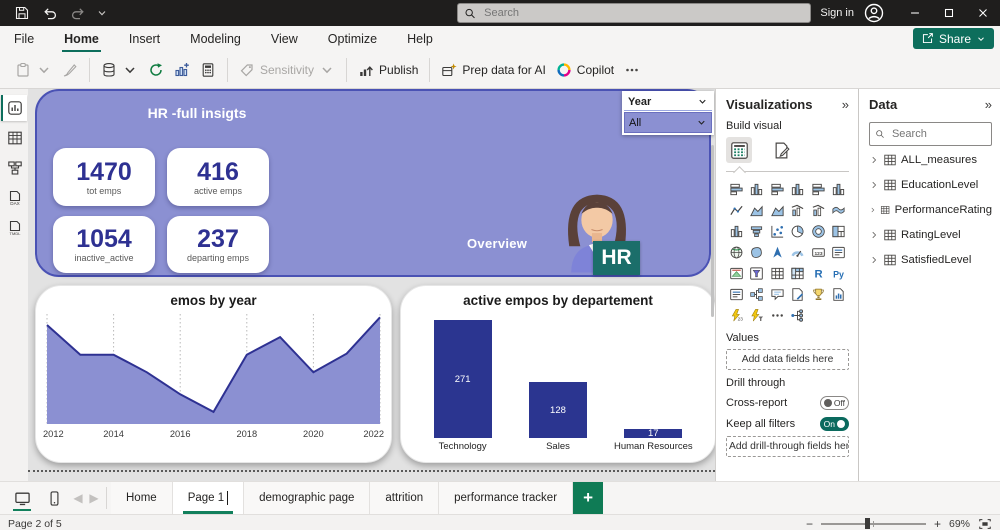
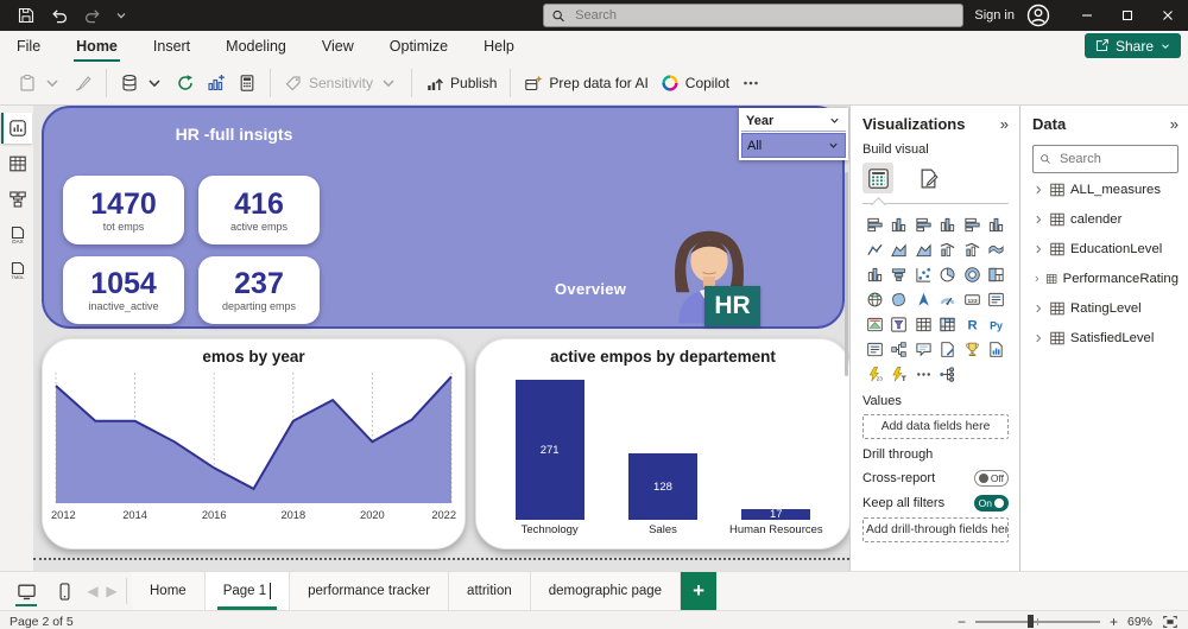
  Search
  Sign in
  File
  Home
  Insert
  Modeling
  View
  Optimize
  Help
  Share
  Sensitivity
  Publish
  Prep data for AI
  Copilot
  HR -full insigts
  1470
  tot emps
  416
  active emps
  1054
  inactive_active
  237
  departing emps
  Overview
  HR
  Year
  All
  emos by year
  2012
  2014
  2016
  2018
  2020
  2022
  active empos by departement
  271
  128
  17
  Technology
  Sales
  Human Resources
  Visualizations
  »
  Build visual
  R
  Py
  Values
  Add data fields here
  Drill through
  Cross-report
  Off
  Keep all filters
  On
  Add drill-through fields her
  Data
  »
  Search
  ALL_measures
+ calender
  EducationLevel
  PerformanceRating
  RatingLevel
  SatisfiedLevel
  ◀
  ▶
  Home
  Page 1
- demographic page
+ performance tracker
  attrition
- performance tracker
+ demographic page
  +
  Page 2 of 5
  −
  +
  69%
